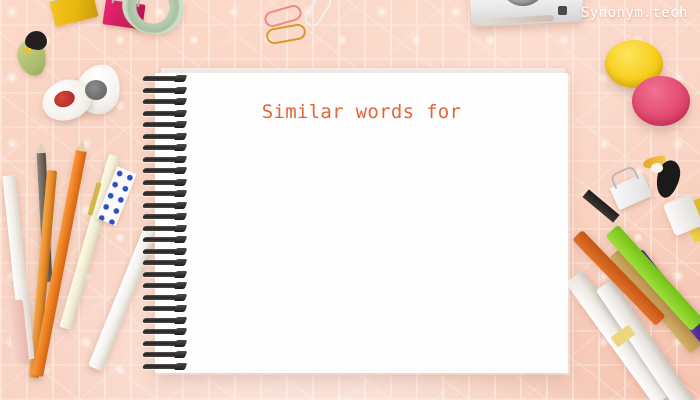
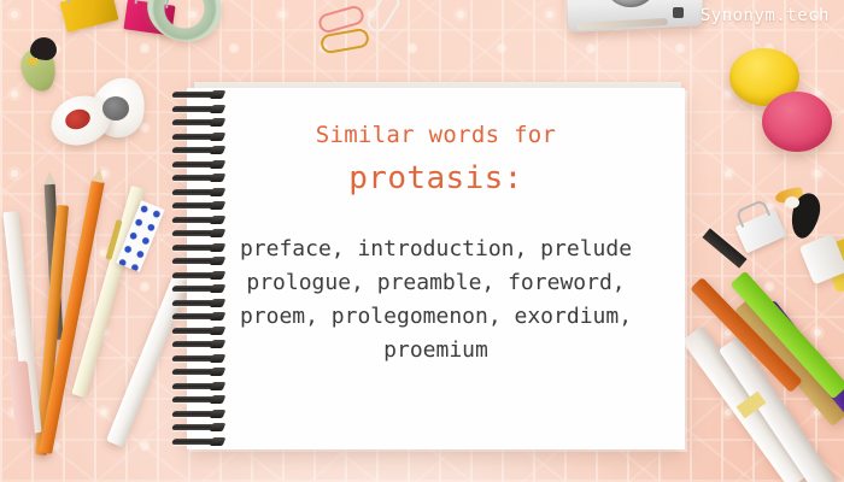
  Similar words for
+ protasis:
+ preface, introduction, prelude
+ prologue, preamble, foreword,
+ proem, prolegomenon, exordium,
+ proemium
  Synonym.tech
